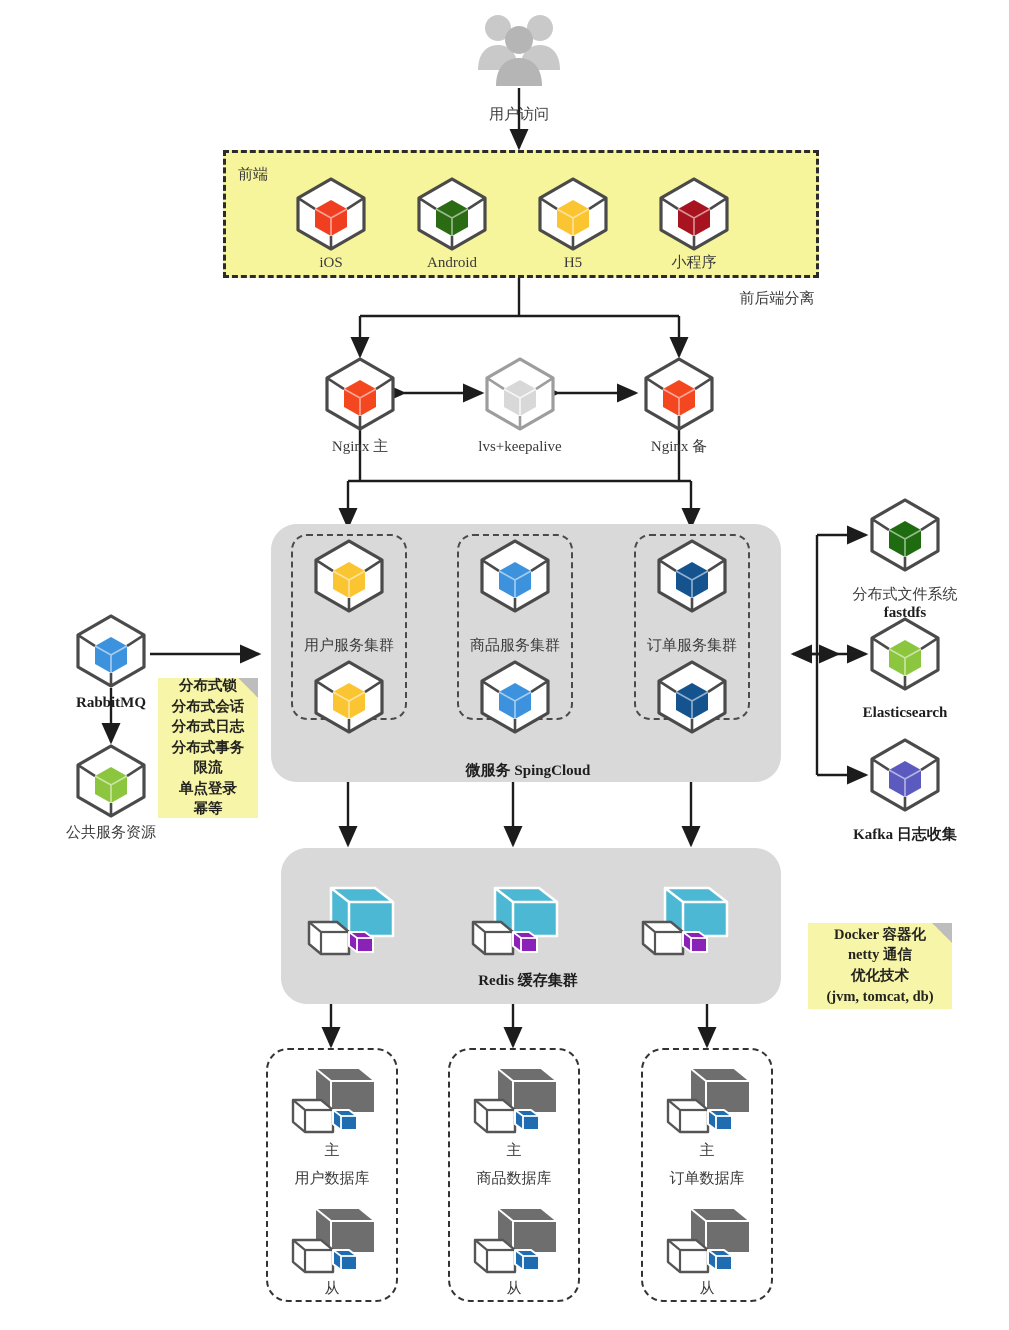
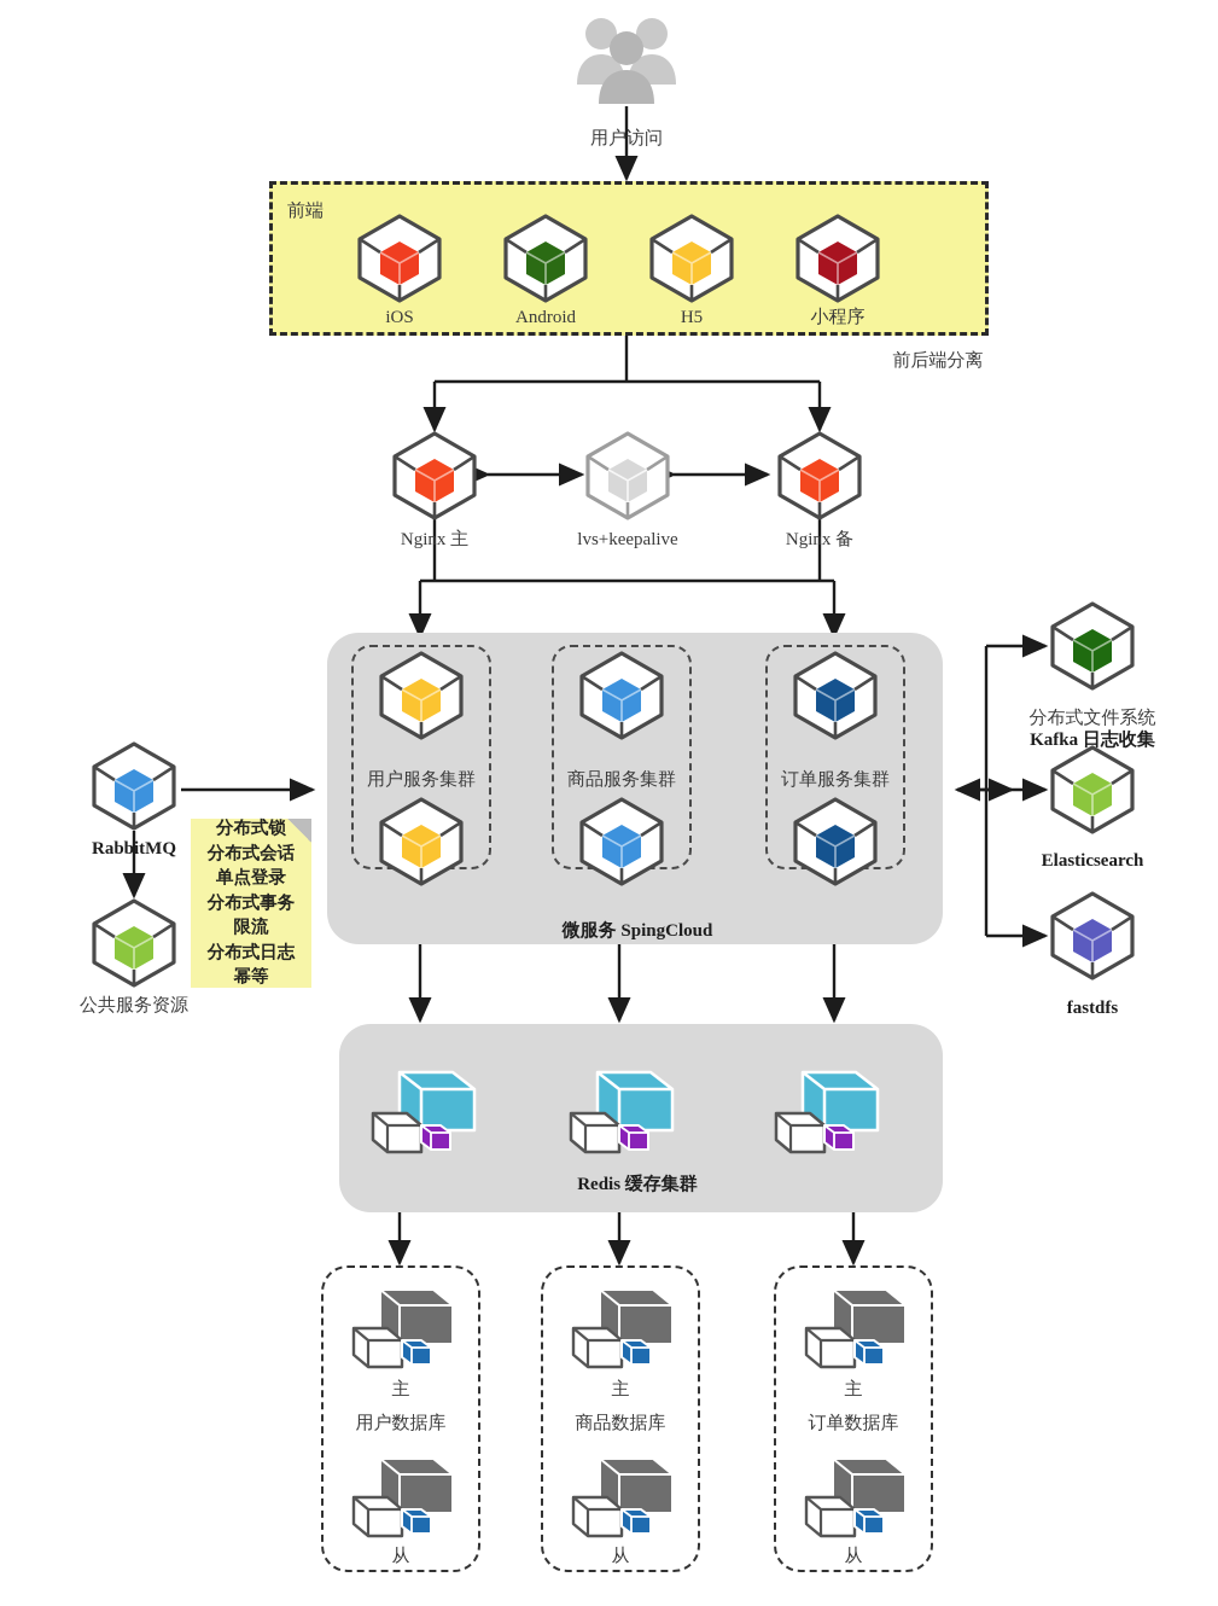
  用户访问
  前端
  iOS
  Android
  H5
  小程序
  前后端分离
  Nginx 主
  lvs+keepalive
  Nginx 备
  微服务 SpingCloud
  用户服务集群
  商品服务集群
  订单服务集群
  RabbitMQ
  公共服务资源
  分布式锁
  分布式会话
- 分布式日志
+ 单点登录
  分布式事务
  限流
- 单点登录
+ 分布式日志
  幂等
  分布式文件系统
- fastdfs
+ Kafka 日志收集
  Elasticsearch
- Kafka 日志收集
+ fastdfs
  Redis 缓存集群
- Docker 容器化
- netty 通信
- 优化技术
- (jvm, tomcat, db)
  主
  用户数据库
  从
  主
  商品数据库
  从
  主
  订单数据库
  从
